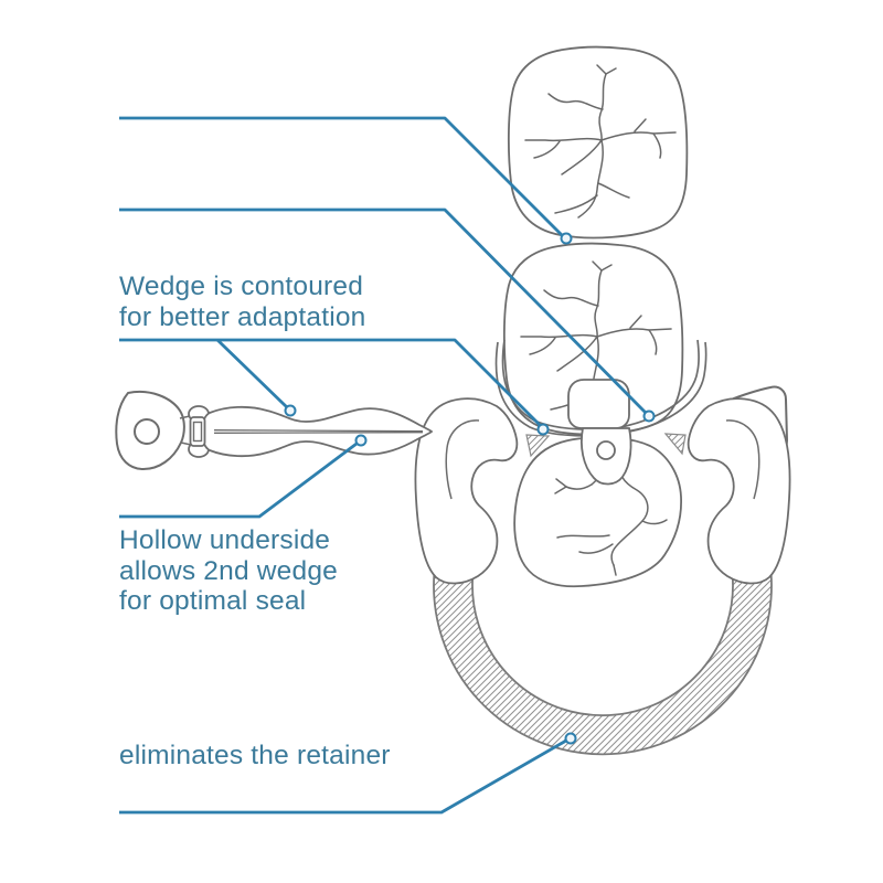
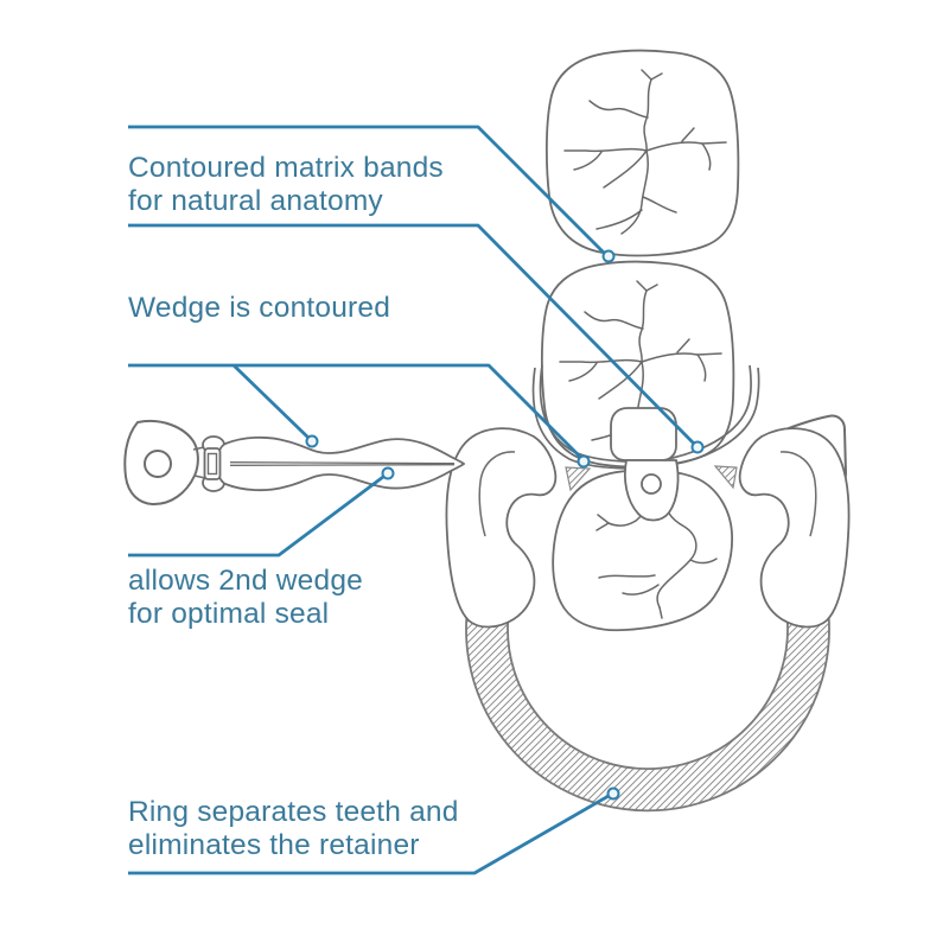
+ Contoured matrix bands
+ for natural anatomy
  Wedge is contoured
- for better adaptation
- Hollow underside
  allows 2nd wedge
  for optimal seal
+ Ring separates teeth and
  eliminates the retainer
